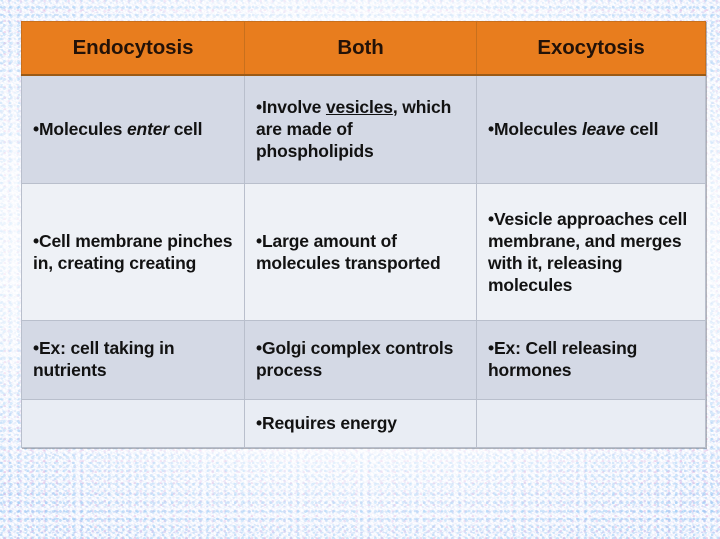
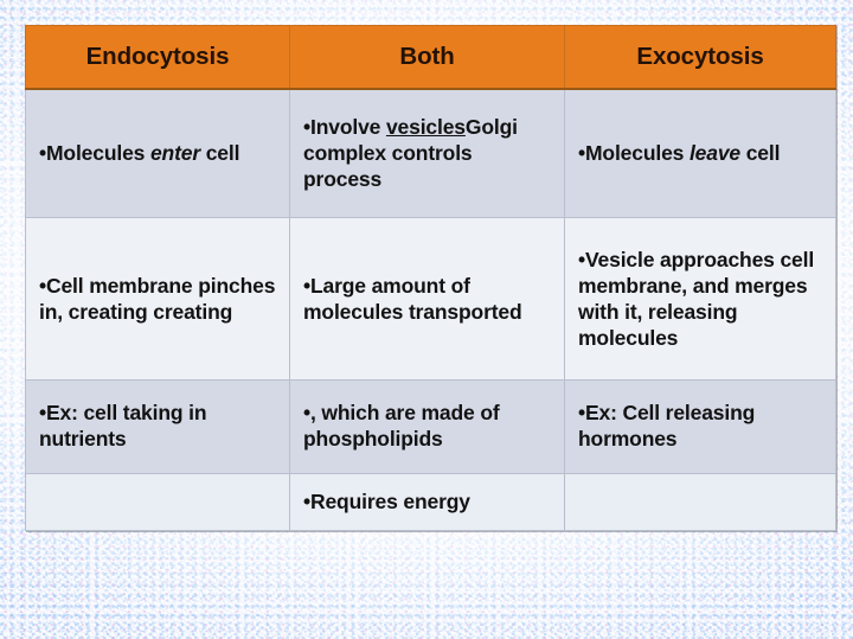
  Endocytosis	Both	Exocytosis
- •Molecules enter cell	•Involve vesicles, which are made of phospholipids	•Molecules leave cell
+ •Molecules enter cell	•Involve vesiclesGolgi complex controls process	•Molecules leave cell
  •Cell membrane pinches in, creating creating	•Large amount of molecules transported	•Vesicle approaches cell membrane, and merges with it, releasing molecules
- •Ex: cell taking in nutrients	•Golgi complex controls process	•Ex: Cell releasing hormones
+ •Ex: cell taking in nutrients	•, which are made of phospholipids	•Ex: Cell releasing hormones
  	•Requires energy
